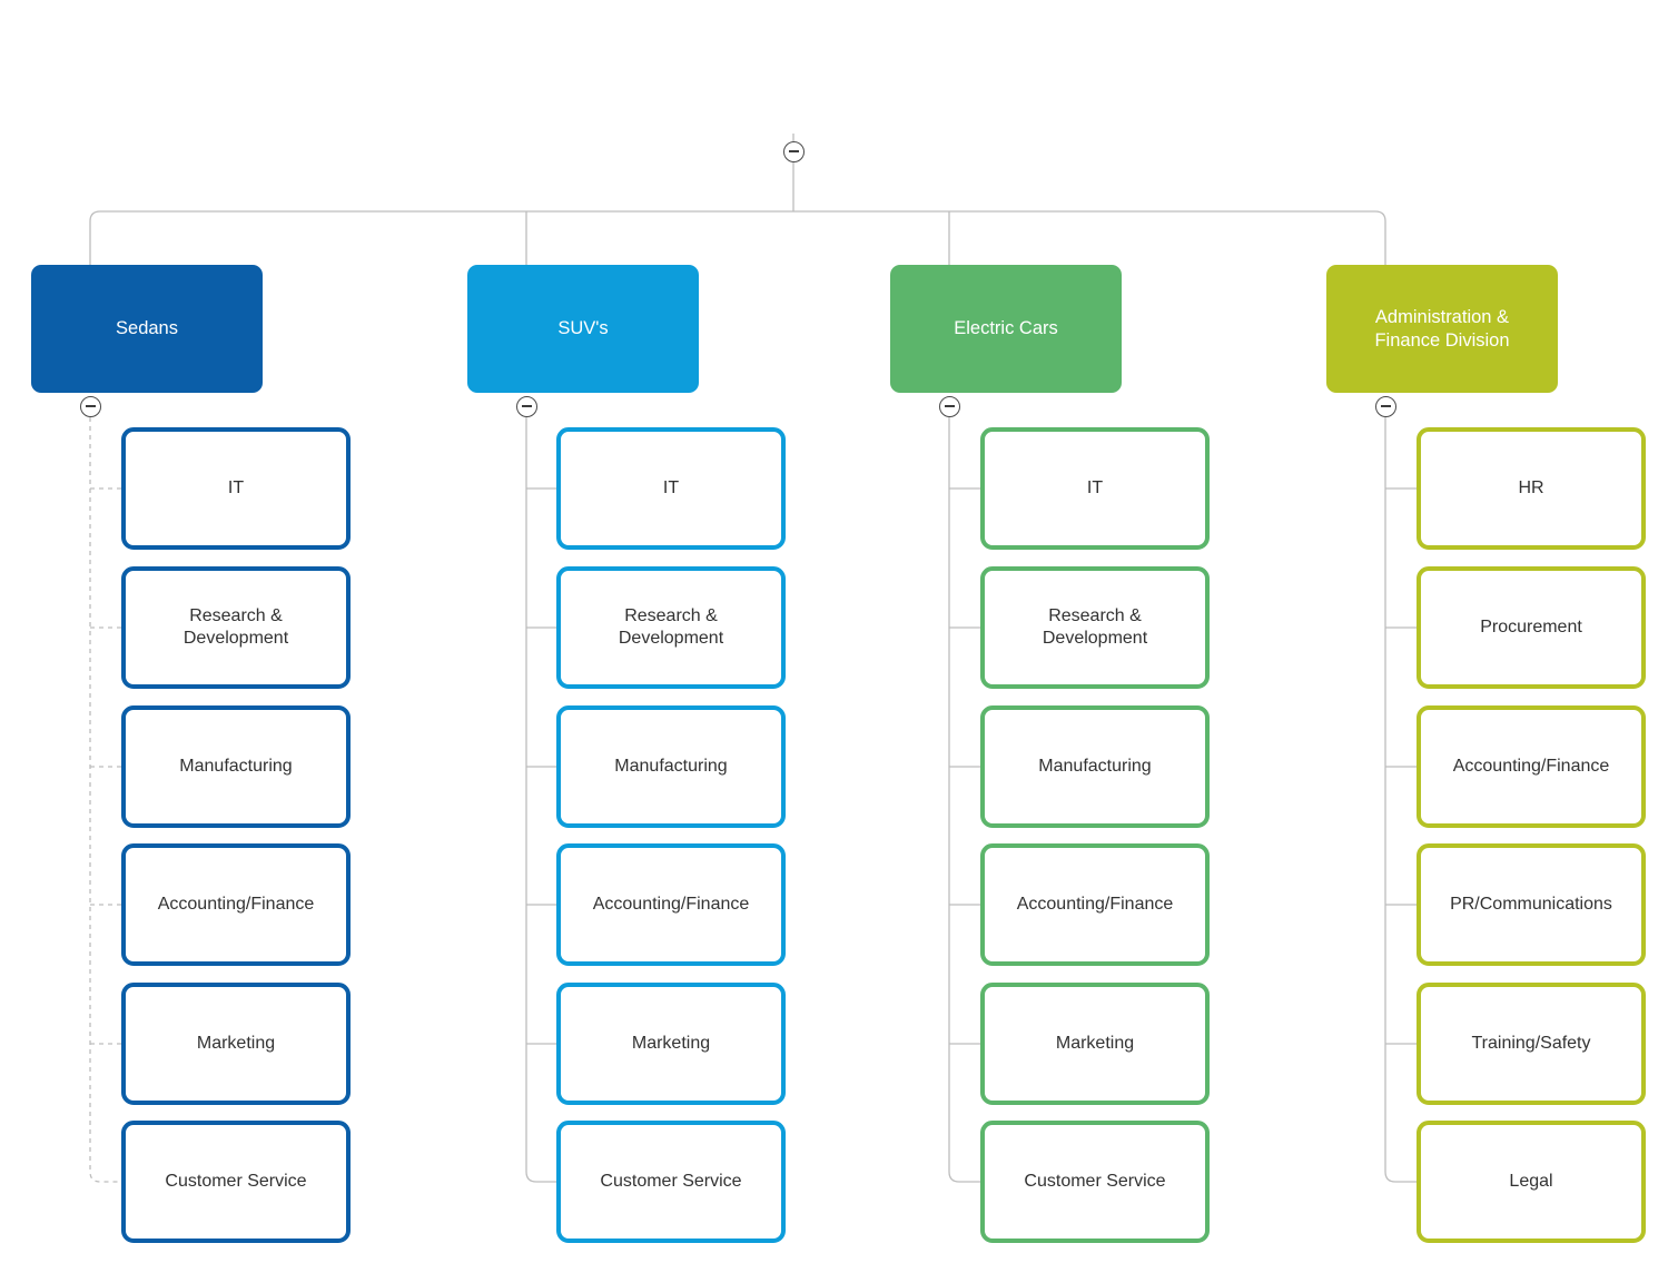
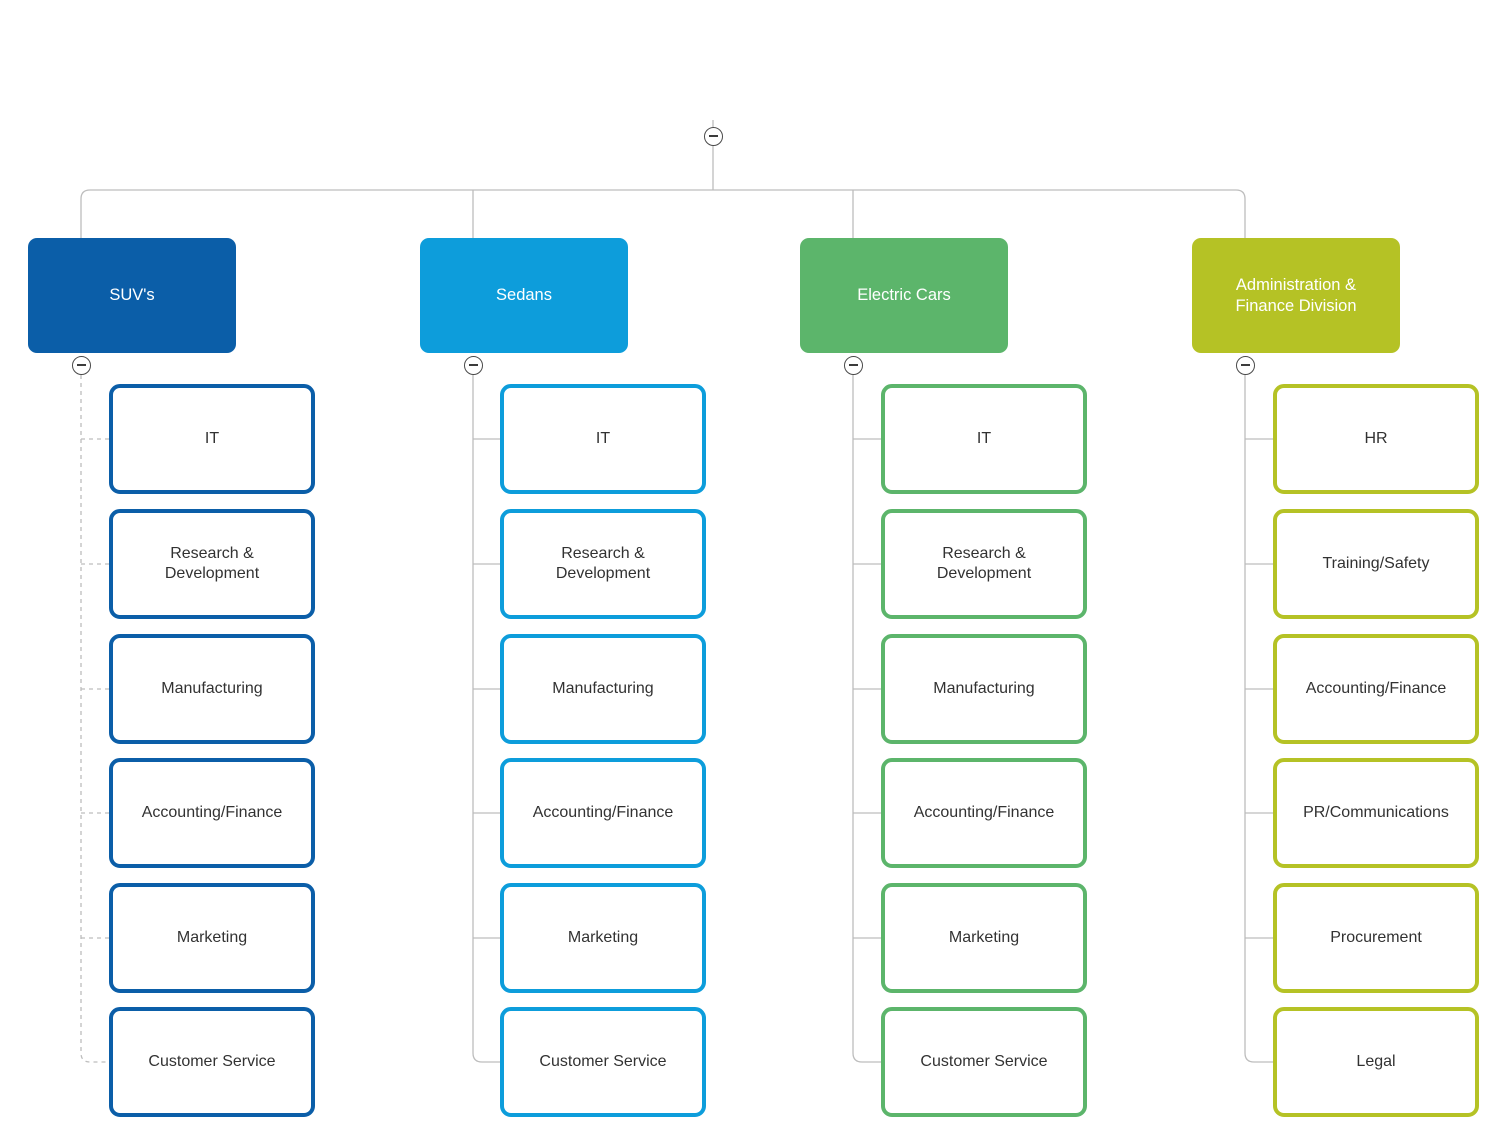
- Sedans
+ SUV's
  IT
  Research &
  Development
  Manufacturing
  Accounting/Finance
  Marketing
  Customer Service
- SUV's
+ Sedans
  IT
  Research &
  Development
  Manufacturing
  Accounting/Finance
  Marketing
  Customer Service
  Electric Cars
  IT
  Research &
  Development
  Manufacturing
  Accounting/Finance
  Marketing
  Customer Service
  Administration &
  Finance Division
  HR
- Procurement
+ Training/Safety
  Accounting/Finance
  PR/Communications
- Training/Safety
+ Procurement
  Legal
